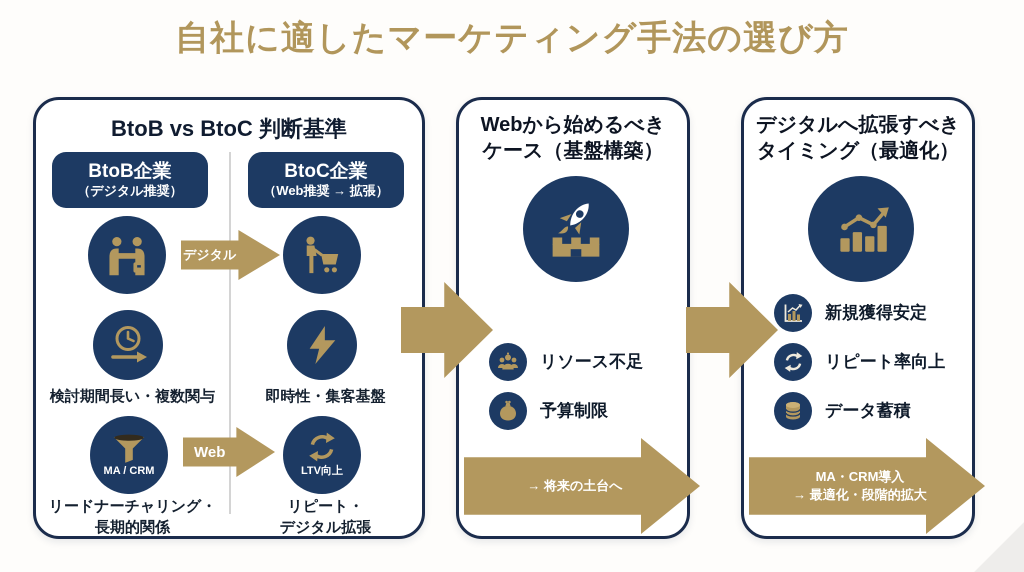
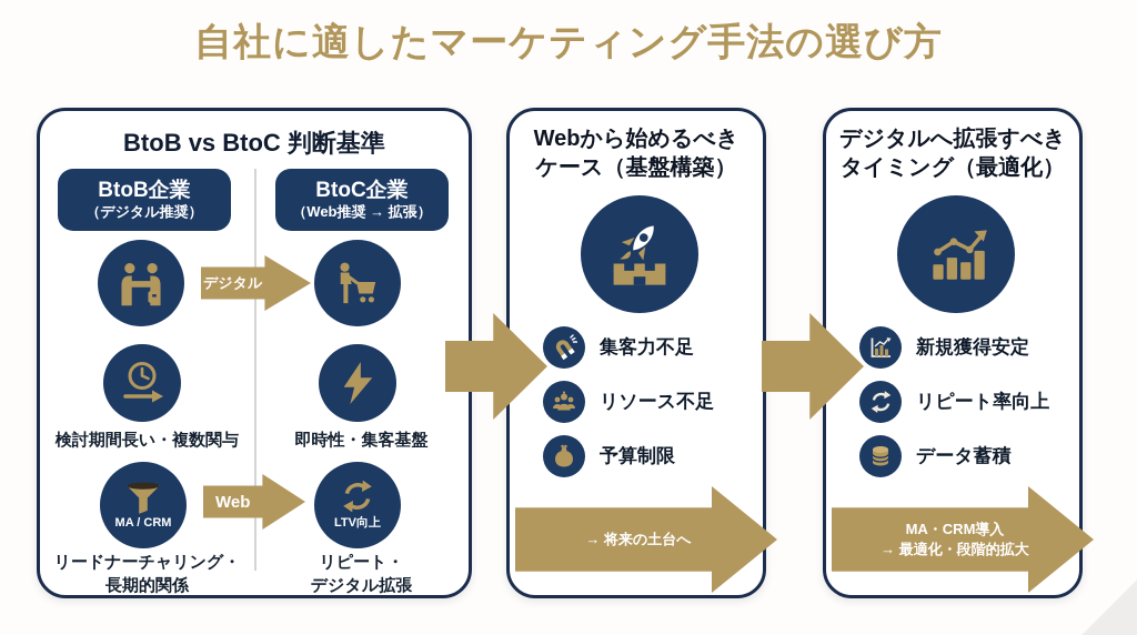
  自社に適したマーケティング手法の選び方
  BtoB vs BtoC 判断基準
  BtoB企業
  （デジタル推奨）
  BtoC企業
  （Web推奨 → 拡張）
  デジタル
  検討期間長い・複数関与
  即時性・集客基盤
  MA / CRM
  Web
  LTV向上
  リードナーチャリング・
  長期的関係
  リピート・
  デジタル拡張
  Webから始めるべき
  ケース（基盤構築）
+ 集客力不足
  リソース不足
  予算制限
  → 将来の土台へ
  デジタルへ拡張すべき
  タイミング（最適化）
  新規獲得安定
  リピート率向上
  データ蓄積
  MA・CRM導入
  → 最適化・段階的拡大
